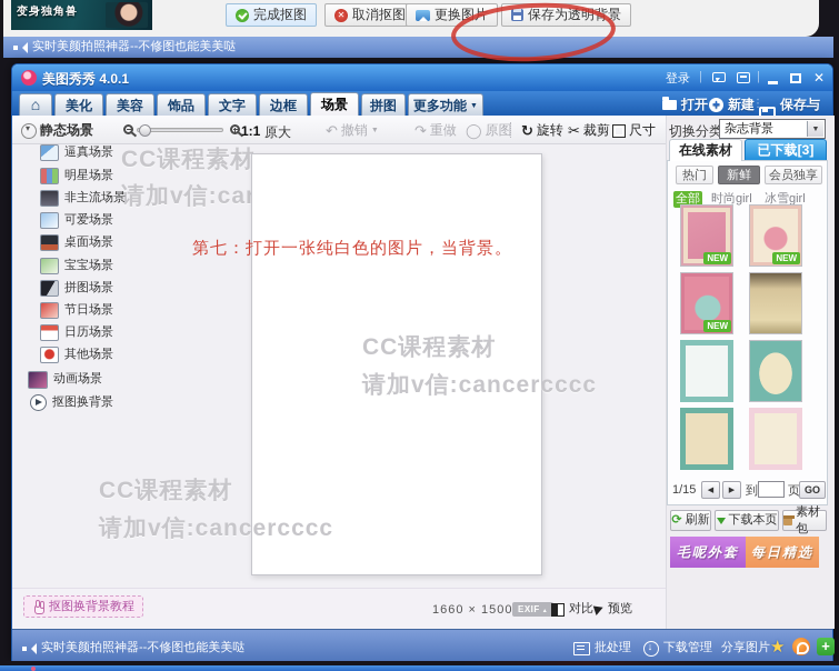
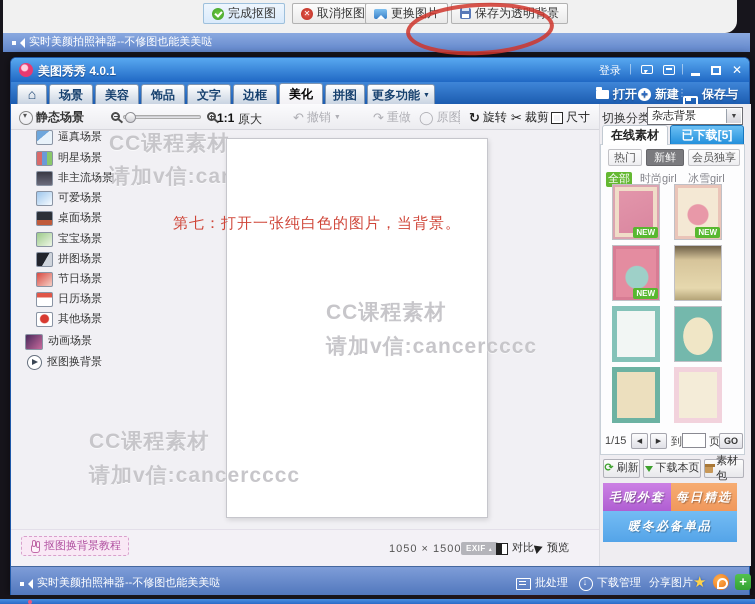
- 变身独角兽
  完成抠图
  取消抠图
  更换图片
  保存为透明背景
  实时美颜拍照神器--不修图也能美美哒
  美图秀秀 4.0.1
  登录
  |
  |
  ✕
  ⌂
- 美化
+ 场景
  美容
  饰品
  文字
  边框
- 场景
+ 美化
  拼图
  更多功能
  打开
  新建
  ⋮
  静态场景
  1:1
  原大
  ↶
  撤销
  ↷
  重做
  ◯
  原图
  ↻
  旋转
  ✂
  裁剪
  尺寸
  CC课程素材
  逼真场景
  明星场景
  非主流场景
  可爱场景
  桌面场景
  宝宝场景
  拼图场景
  节日场景
  日历场景
  其他场景
  动画场景
  抠图换背景
  第七：打开一张纯白色的图片，当背景。
  CC课程素材
  请加v信:cancercccc
  CC课程素材
  请加v信:cancercccc
  抠图换背景教程
- 1660 × 1500
+ 1050 × 1500
  EXIF
  对比
  预览
  实时美颜拍照神器--不修图也能美美哒
  批处理
  下载管理
  分享图片
  ★
  切换分类
  杂志背景
  在线素材
- 已下载[3]
+ 已下载[5]
  热门
  新鲜
  会员独享
  全部
  时尚girl
  冰雪girl
  NEW
  NEW
  NEW
  1/15
  到
  页
  GO
  ⟳
  刷新
  下载本页
  素材包
  毛呢外套
  每日精选
+ 暖冬必备单品
